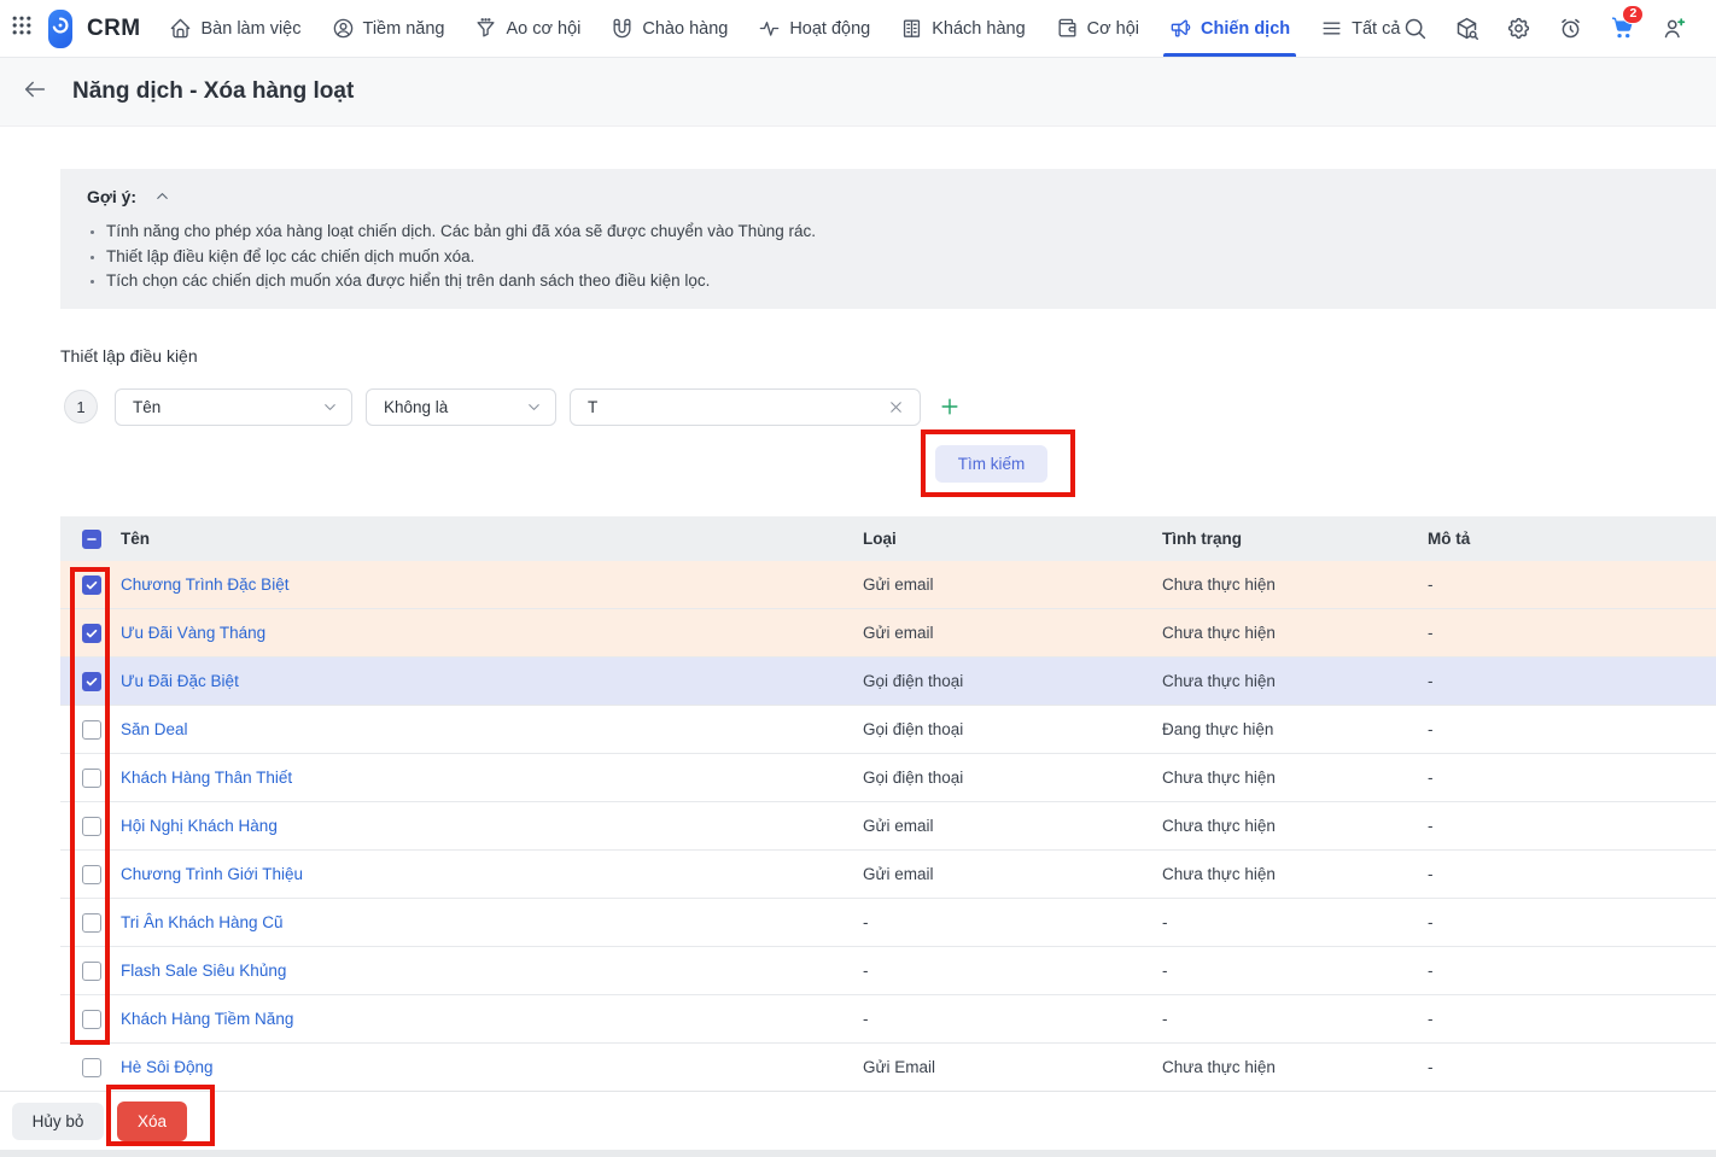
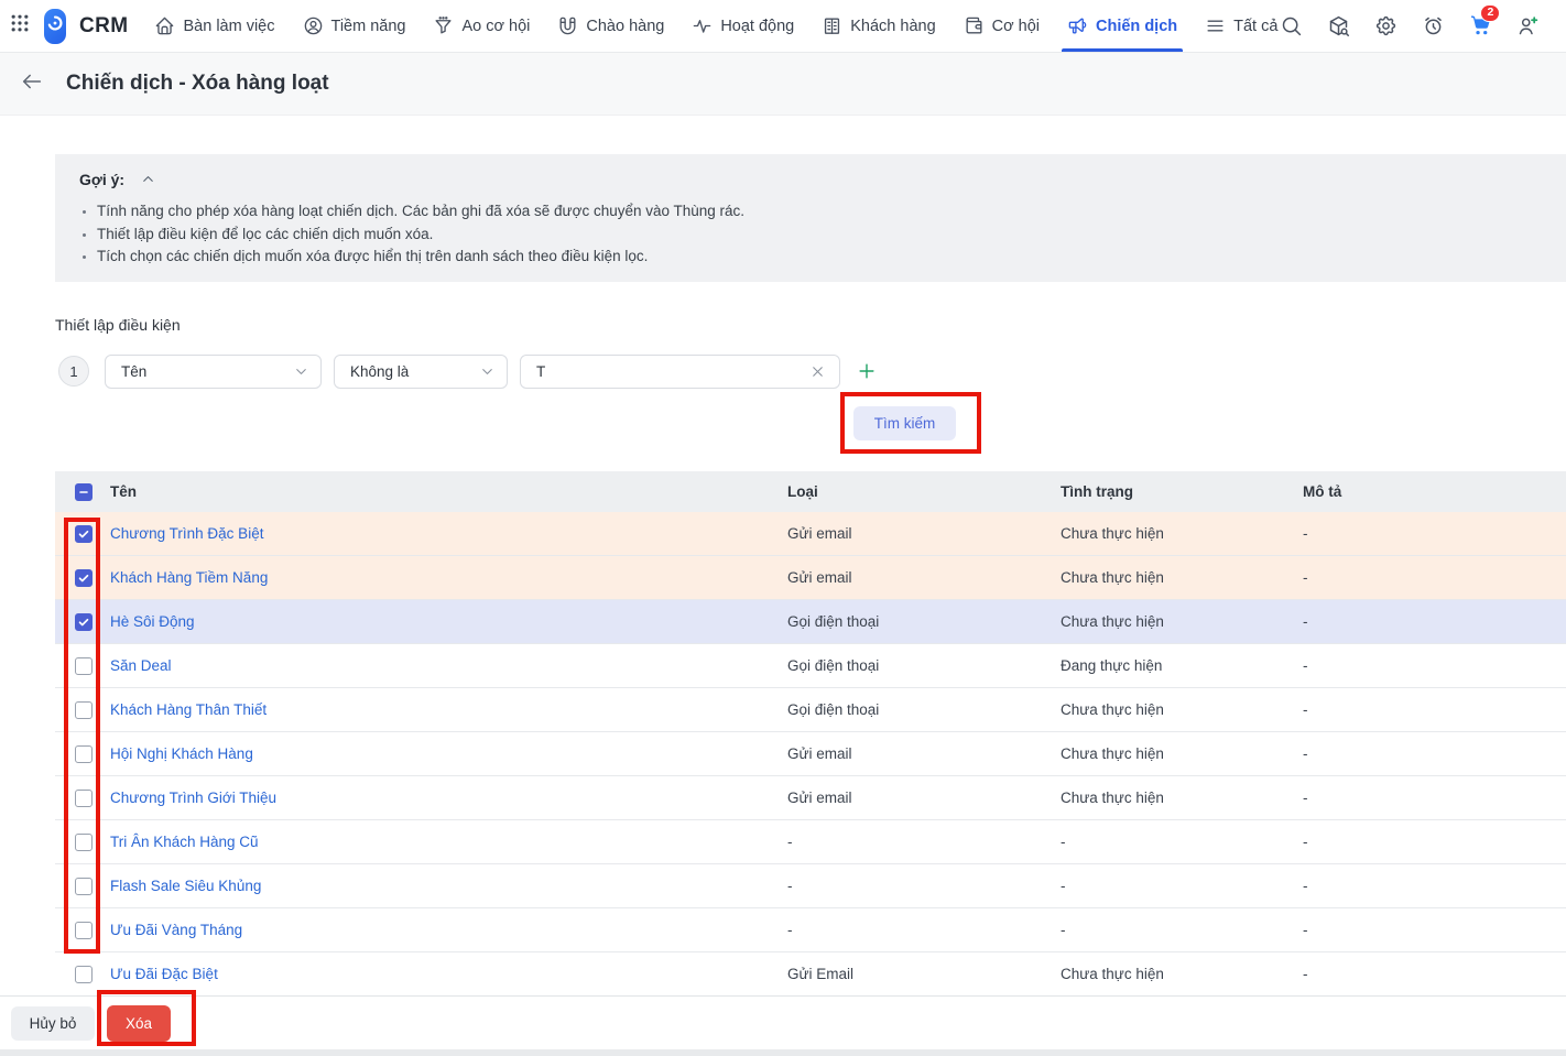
  CRM
  Bàn làm việc
  Tiềm năng
  Ao cơ hội
  Chào hàng
  Hoạt động
  Khách hàng
  Cơ hội
  Chiến dịch
  Tất cả
  2
- Năng dịch - Xóa hàng loạt
+ Chiến dịch - Xóa hàng loạt
  Gợi ý:
  Tính năng cho phép xóa hàng loạt chiến dịch. Các bản ghi đã xóa sẽ được chuyển vào Thùng rác.
  Thiết lập điều kiện để lọc các chiến dịch muốn xóa.
  Tích chọn các chiến dịch muốn xóa được hiển thị trên danh sách theo điều kiện lọc.
  Thiết lập điều kiện
  1
  Tên
  Không là
  T
  Tìm kiếm
  Tên
  Loại
  Tình trạng
  Mô tả
  Chương Trình Đặc Biệt
  Gửi email
  Chưa thực hiện
  -
- Ưu Đãi Vàng Tháng
+ Khách Hàng Tiềm Năng
  Gửi email
  Chưa thực hiện
  -
- Ưu Đãi Đặc Biệt
+ Hè Sôi Động
  Gọi điện thoại
  Chưa thực hiện
  -
  Săn Deal
  Gọi điện thoại
  Đang thực hiện
  -
  Khách Hàng Thân Thiết
  Gọi điện thoại
  Chưa thực hiện
  -
  Hội Nghị Khách Hàng
  Gửi email
  Chưa thực hiện
  -
  Chương Trình Giới Thiệu
  Gửi email
  Chưa thực hiện
  -
  Tri Ân Khách Hàng Cũ
  -
  -
  -
  Flash Sale Siêu Khủng
  -
  -
  -
- Khách Hàng Tiềm Năng
+ Ưu Đãi Vàng Tháng
  -
  -
  -
- Hè Sôi Động
+ Ưu Đãi Đặc Biệt
  Gửi Email
  Chưa thực hiện
  -
  Hủy bỏ
  Xóa
